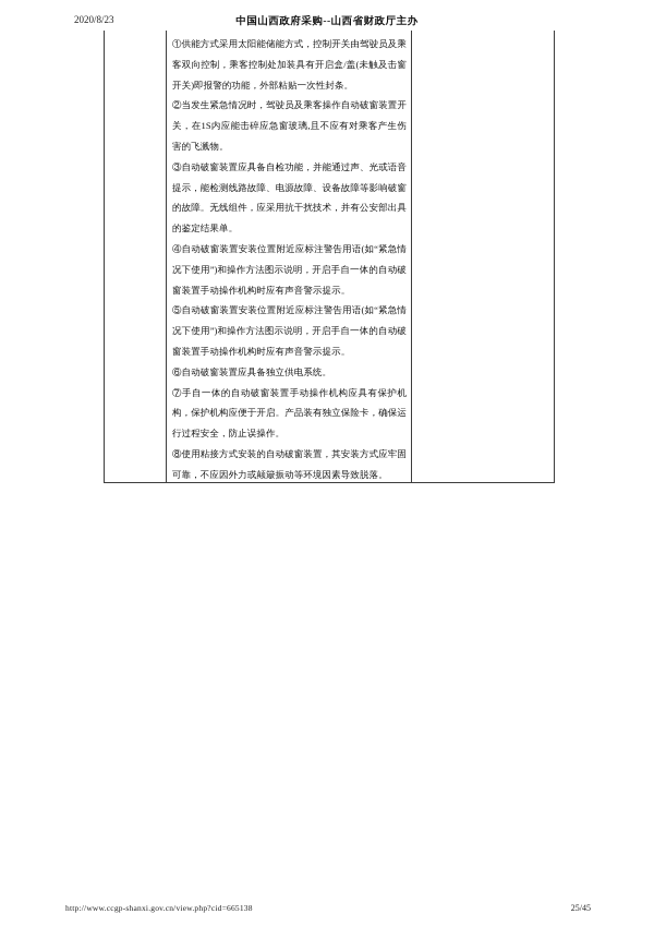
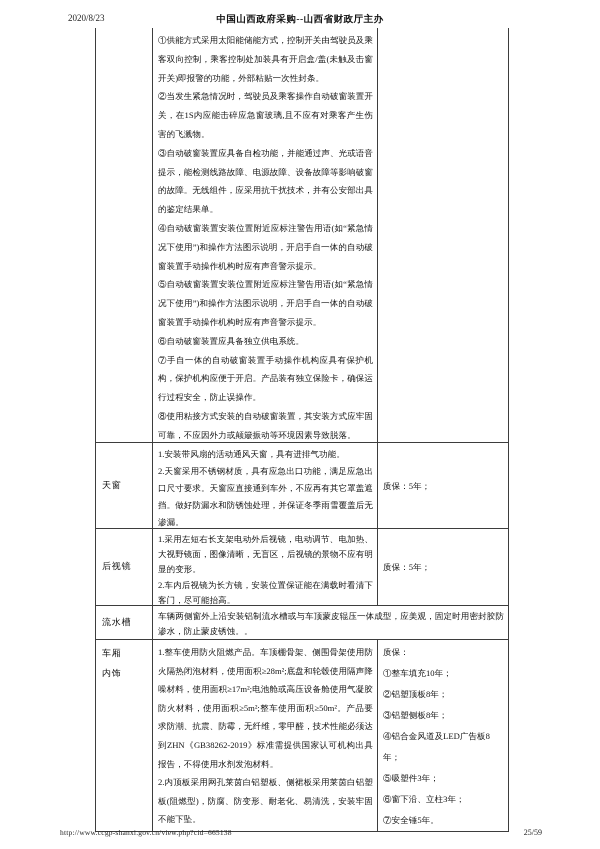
  2020/8/23
  中国山西政府采购--山西省财政厅主办
  	①供能方式采用太阳能储能方式，控制开关由驾驶员及乘客双向控制，乘客控制处加装具有开启盒/盖(未触及击窗开关)即报警的功能，外部粘贴一次性封条。 ②当发生紧急情况时，驾驶员及乘客操作自动破窗装置开关，在1S内应能击碎应急窗玻璃,且不应有对乘客产生伤害的飞溅物。 ③自动破窗装置应具备自检功能，并能通过声、光或语音提示，能检测线路故障、电源故障、设备故障等影响破窗的故障。无线组件，应采用抗干扰技术，并有公安部出具的鉴定结果单。 ④自动破窗装置安装位置附近应标注警告用语(如“紧急情况下使用”)和操作方法图示说明，开启手自一体的自动破窗装置手动操作机构时应有声音警示提示。 ⑤自动破窗装置安装位置附近应标注警告用语(如“紧急情况下使用”)和操作方法图示说明，开启手自一体的自动破窗装置手动操作机构时应有声音警示提示。 ⑥自动破窗装置应具备独立供电系统。 ⑦手自一体的自动破窗装置手动操作机构应具有保护机构，保护机构应便于开启。产品装有独立保险卡，确保运行过程安全，防止误操作。 ⑧使用粘接方式安装的自动破窗装置，其安装方式应牢固可靠，不应因外力或颠簸振动等环境因素导致脱落。
+ 天窗	1.安装带风扇的活动通风天窗，具有进排气功能。 2.天窗采用不锈钢材质，具有应急出口功能，满足应急出口尺寸要求。天窗应直接通到车外，不应再有其它罩盖遮挡。做好防漏水和防锈蚀处理，并保证冬季雨雪覆盖后无渗漏。	质保：5年；
+ 后视镜	1.采用左短右长支架电动外后视镜，电动调节、电加热、大视野镜面，图像清晰，无盲区，后视镜的景物不应有明显的变形。 2.车内后视镜为长方镜，安装位置保证能在满载时看清下客门，尽可能抬高。	质保：5年；
+ 流水槽	车辆两侧窗外上沿安装铝制流水槽或与车顶蒙皮辊压一体成型，应美观，固定时用密封胶防渗水，防止蒙皮锈蚀。。
+ 车厢 内饰	1.整车使用防火阻燃产品。车顶棚骨架、侧围骨架使用防火隔热闭泡材料，使用面积≥28m²;底盘和轮毂使用隔声降噪材料，使用面积≥17m²;电池舱或高压设备舱使用气凝胶防火材料，使用面积≥5m²;整车使用面积≥50m²。产品要求防潮、抗震、防霉，无纤维，零甲醛，技术性能必须达到ZHN《GB38262-2019》标准需提供国家认可机构出具报告，不得使用水剂发泡材料。 2.内顶板采用网孔莱茵白铝塑板、侧裙板采用莱茵白铝塑板(阻燃型)，防腐、防变形、耐老化、易清洗，安装牢固不能下坠。	质保： ①整车填充10年； ②铝塑顶板8年； ③铝塑侧板8年； ④铝合金风道及LED广告板8年； ⑤吸塑件3年； ⑥窗下沿、立柱3年； ⑦安全锤5年。
  http://www.ccgp-shanxi.gov.cn/view.php?cid=665138
- 25/45
+ 25/59
